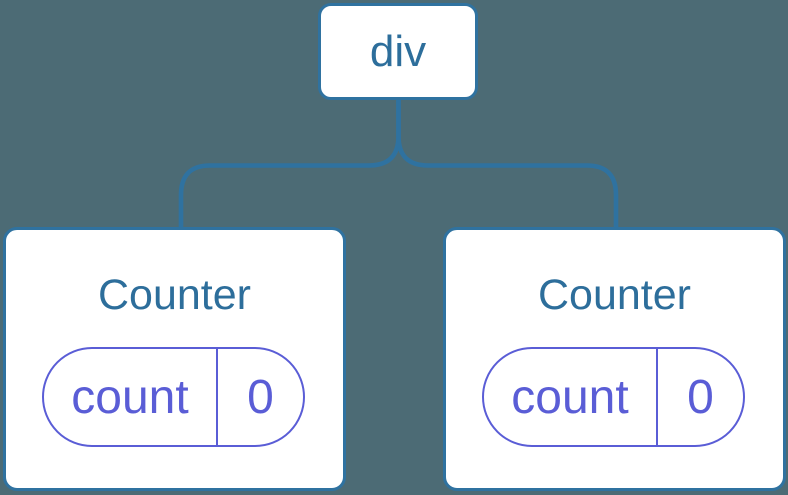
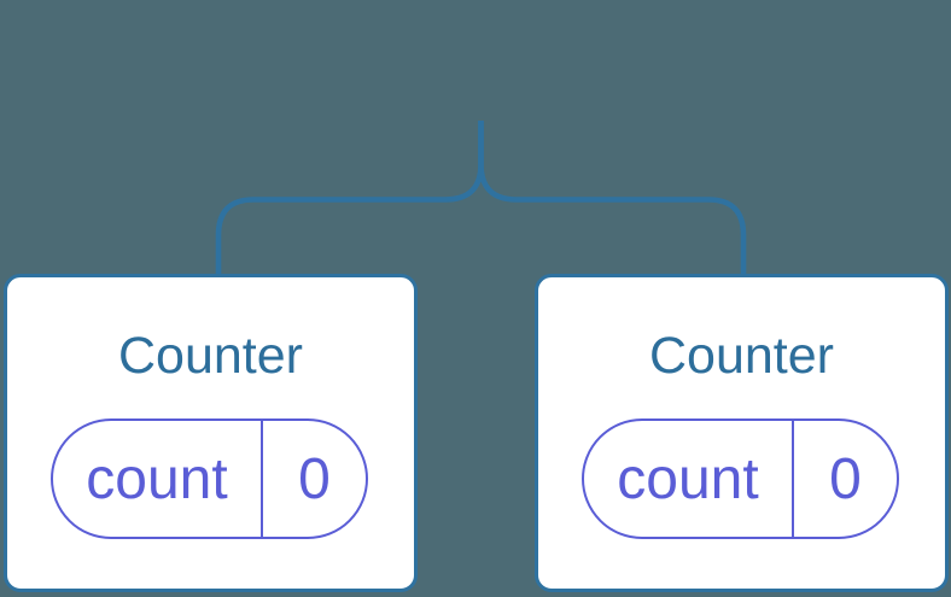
- div
  Counter
  count
  0
  Counter
  count
  0
